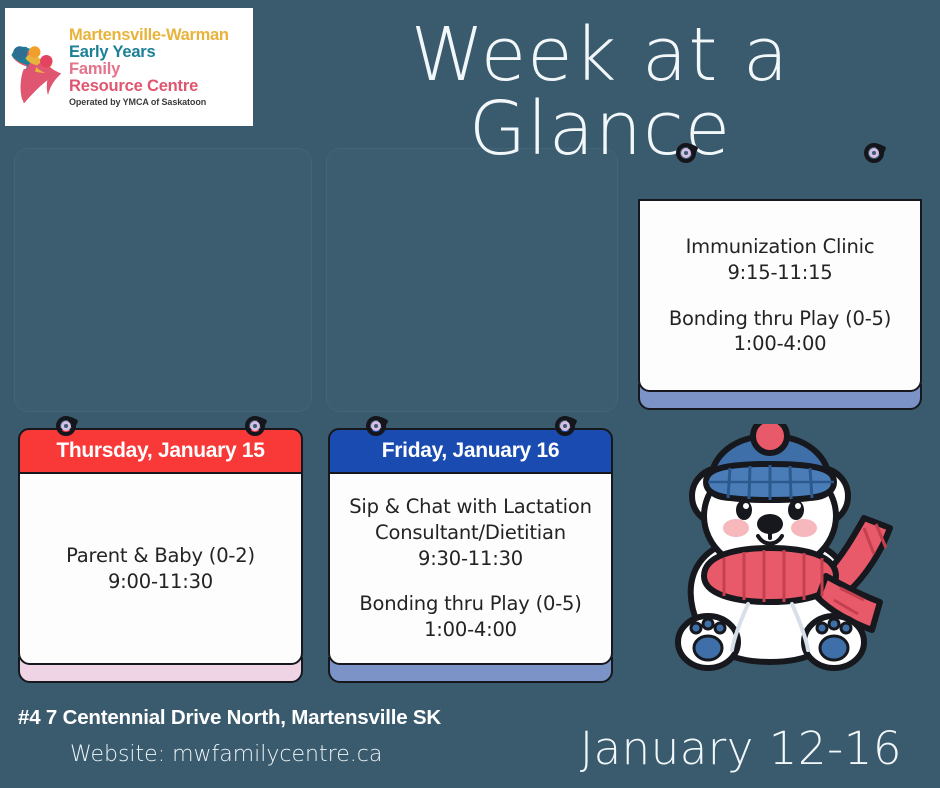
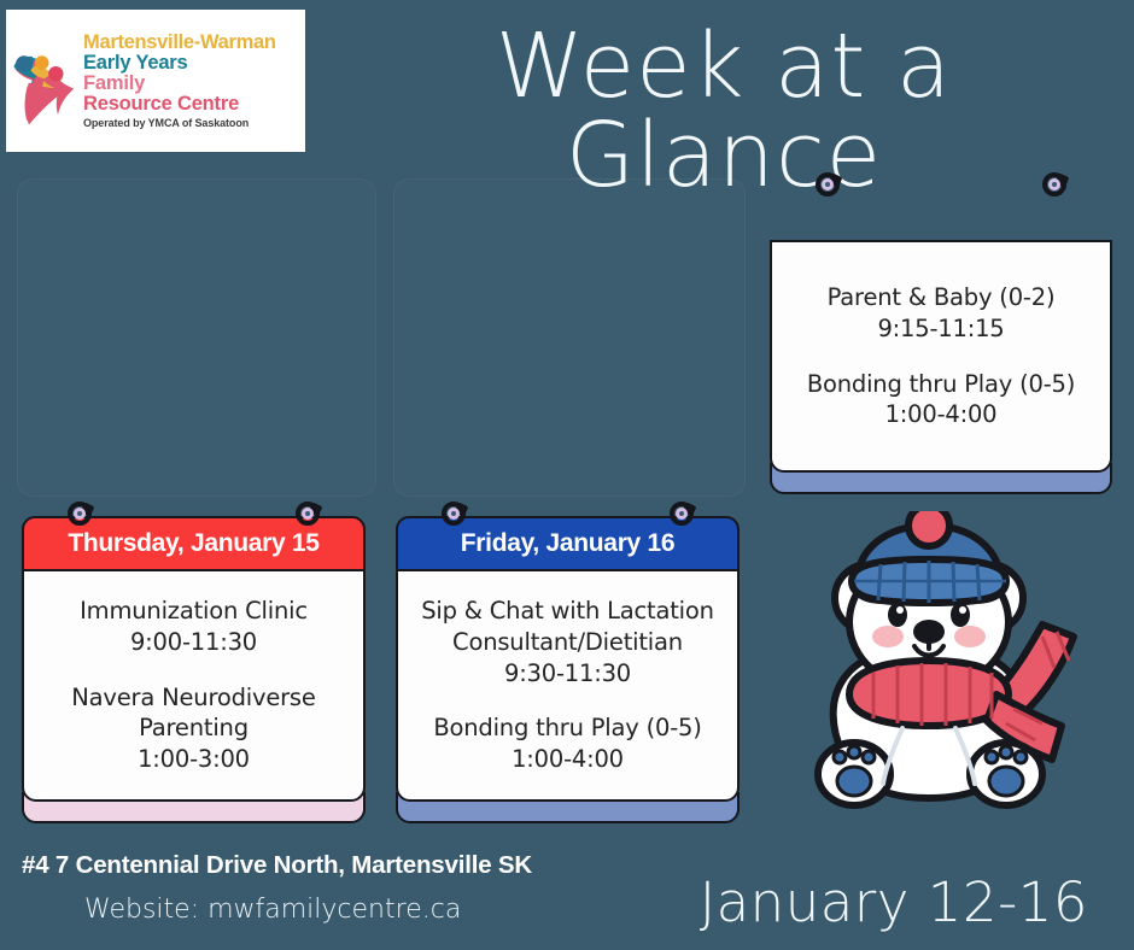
  Martensville-Warman
  Early Years
  Family
  Resource Centre
  Operated by YMCA of Saskatoon
  Week at a Glance
- Immunization Clinic
+ Parent & Baby (0-2)
  9:15-11:15
  Bonding thru Play (0-5)
  1:00-4:00
  Thursday, January 15
- Parent & Baby (0-2)
+ Immunization Clinic
  9:00-11:30
+ Navera Neurodiverse Parenting
+ 1:00-3:00
  Friday, January 16
  Sip & Chat with Lactation Consultant/Dietitian
  9:30-11:30
  Bonding thru Play (0-5)
  1:00-4:00
  #4 7 Centennial Drive North, Martensville SK
  Website: mwfamilycentre.ca
  January 12-16
